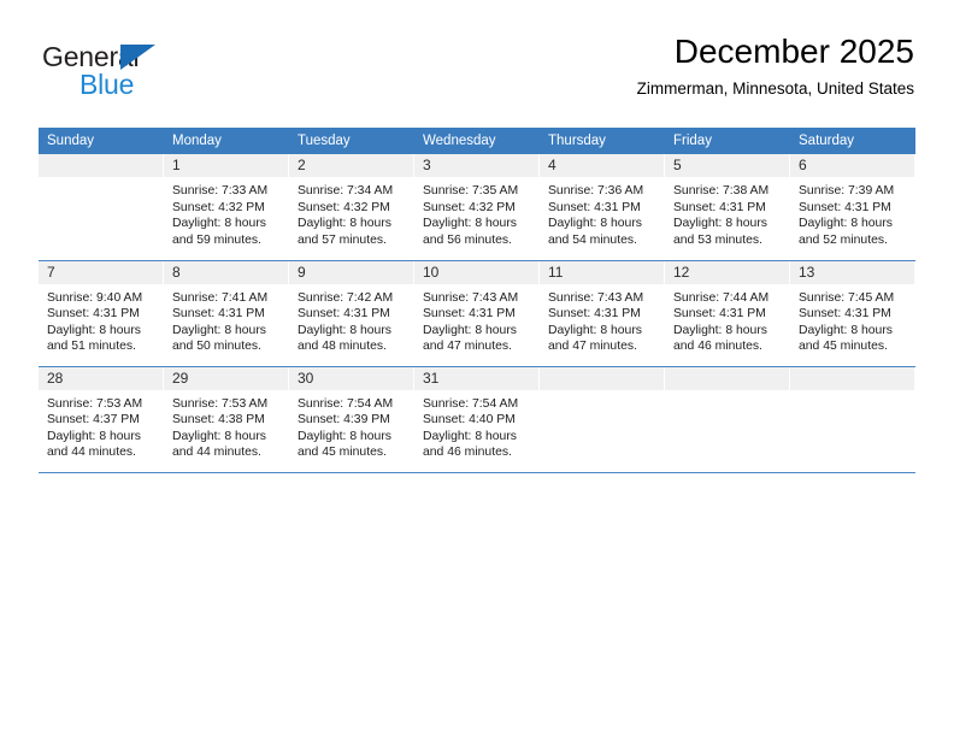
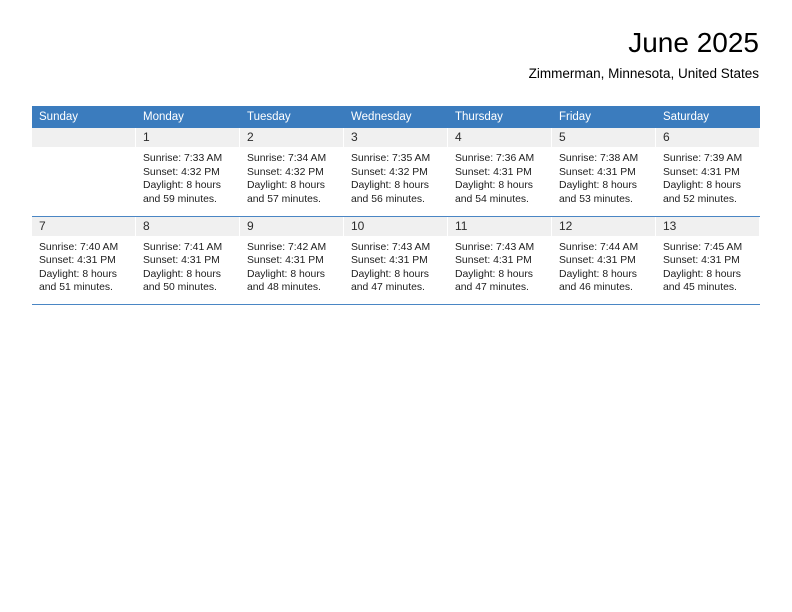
- General
- Blue
- December 2025
+ June 2025
  Zimmerman, Minnesota, United States
  Sunday	Monday	Tuesday	Wednesday	Thursday	Friday	Saturday
  	1Sunrise: 7:33 AMSunset: 4:32 PMDaylight: 8 hoursand 59 minutes.	2Sunrise: 7:34 AMSunset: 4:32 PMDaylight: 8 hoursand 57 minutes.	3Sunrise: 7:35 AMSunset: 4:32 PMDaylight: 8 hoursand 56 minutes.	4Sunrise: 7:36 AMSunset: 4:31 PMDaylight: 8 hoursand 54 minutes.	5Sunrise: 7:38 AMSunset: 4:31 PMDaylight: 8 hoursand 53 minutes.	6Sunrise: 7:39 AMSunset: 4:31 PMDaylight: 8 hoursand 52 minutes.
- 7Sunrise: 9:40 AMSunset: 4:31 PMDaylight: 8 hoursand 51 minutes.	8Sunrise: 7:41 AMSunset: 4:31 PMDaylight: 8 hoursand 50 minutes.	9Sunrise: 7:42 AMSunset: 4:31 PMDaylight: 8 hoursand 48 minutes.	10Sunrise: 7:43 AMSunset: 4:31 PMDaylight: 8 hoursand 47 minutes.	11Sunrise: 7:43 AMSunset: 4:31 PMDaylight: 8 hoursand 47 minutes.	12Sunrise: 7:44 AMSunset: 4:31 PMDaylight: 8 hoursand 46 minutes.	13Sunrise: 7:45 AMSunset: 4:31 PMDaylight: 8 hoursand 45 minutes.
+ 7Sunrise: 7:40 AMSunset: 4:31 PMDaylight: 8 hoursand 51 minutes.	8Sunrise: 7:41 AMSunset: 4:31 PMDaylight: 8 hoursand 50 minutes.	9Sunrise: 7:42 AMSunset: 4:31 PMDaylight: 8 hoursand 48 minutes.	10Sunrise: 7:43 AMSunset: 4:31 PMDaylight: 8 hoursand 47 minutes.	11Sunrise: 7:43 AMSunset: 4:31 PMDaylight: 8 hoursand 47 minutes.	12Sunrise: 7:44 AMSunset: 4:31 PMDaylight: 8 hoursand 46 minutes.	13Sunrise: 7:45 AMSunset: 4:31 PMDaylight: 8 hoursand 45 minutes.
- 28Sunrise: 7:53 AMSunset: 4:37 PMDaylight: 8 hoursand 44 minutes.	29Sunrise: 7:53 AMSunset: 4:38 PMDaylight: 8 hoursand 44 minutes.	30Sunrise: 7:54 AMSunset: 4:39 PMDaylight: 8 hoursand 45 minutes.	31Sunrise: 7:54 AMSunset: 4:40 PMDaylight: 8 hoursand 46 minutes.
